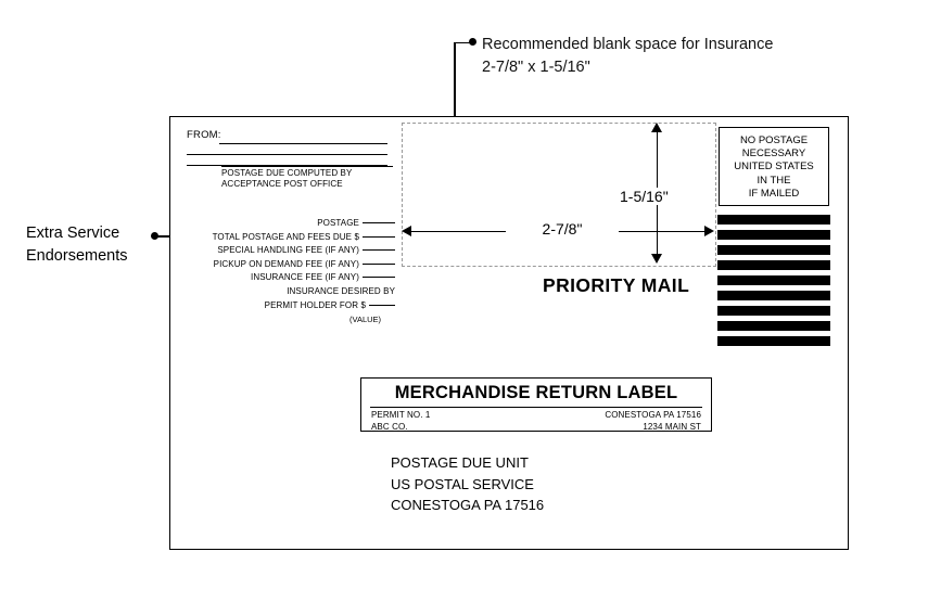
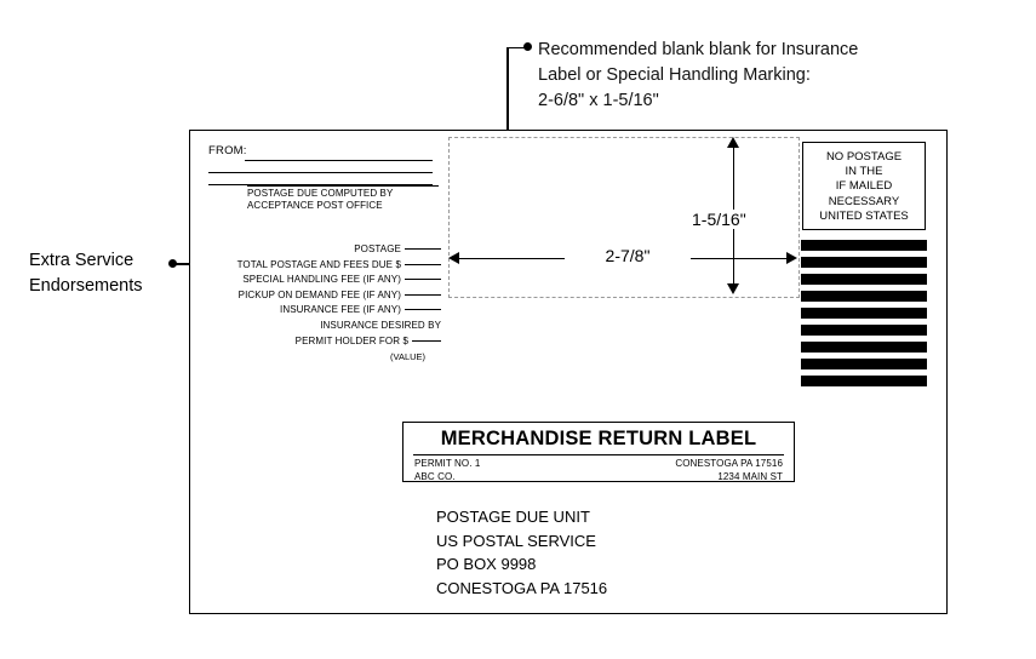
- Recommended blank space for Insurance
+ Recommended blank blank for Insurance
+ Label or Special Handling Marking:
- 2-7/8" x 1-5/16"
+ 2-6/8" x 1-5/16"
  Extra Service
  Endorsements
  FROM:
  POSTAGE DUE COMPUTED BY
  ACCEPTANCE POST OFFICE
  POSTAGE
  TOTAL POSTAGE AND FEES DUE $
  SPECIAL HANDLING FEE (IF ANY)
  PICKUP ON DEMAND FEE (IF ANY)
  INSURANCE FEE (IF ANY)
  INSURANCE DESIRED BY
  PERMIT HOLDER FOR $
  (VALUE)
  2-7/8"
  1-5/16"
- PRIORITY MAIL
  NO POSTAGE
- NECESSARY
+ IN THE
- UNITED STATES
+ IF MAILED
- IN THE
+ NECESSARY
- IF MAILED
+ UNITED STATES
  MERCHANDISE RETURN LABEL
  PERMIT NO. 1
  CONESTOGA PA 17516
  ABC CO.
  1234 MAIN ST
  POSTAGE DUE UNIT
  US POSTAL SERVICE
+ PO BOX 9998
  CONESTOGA PA 17516
